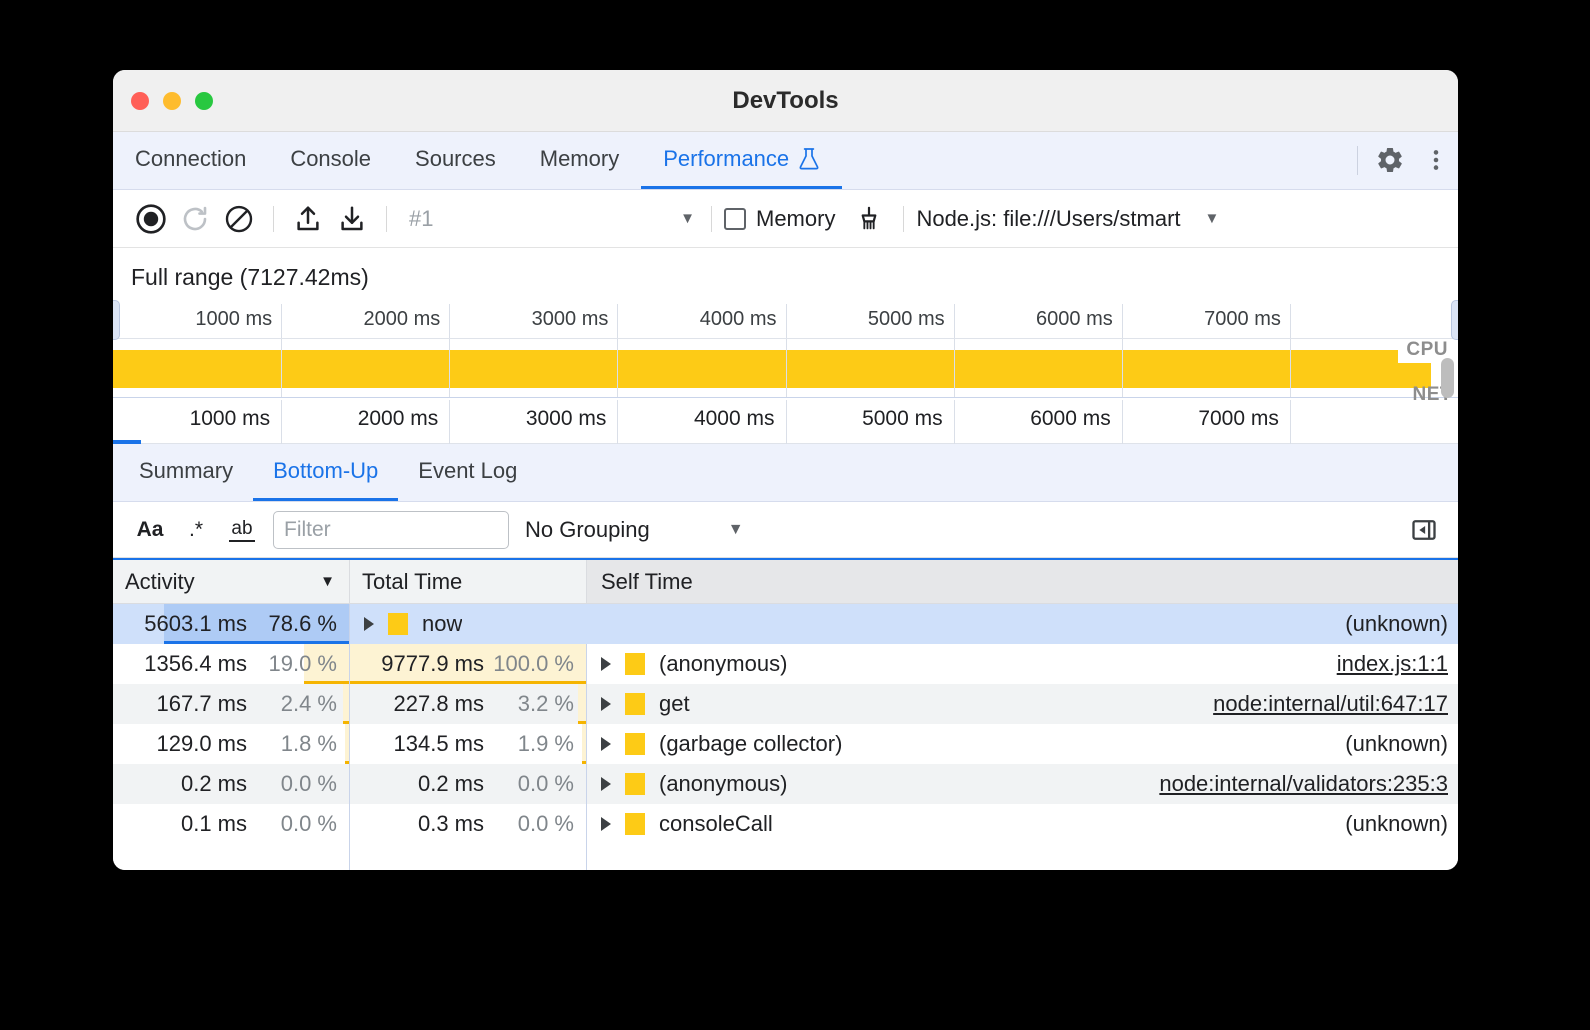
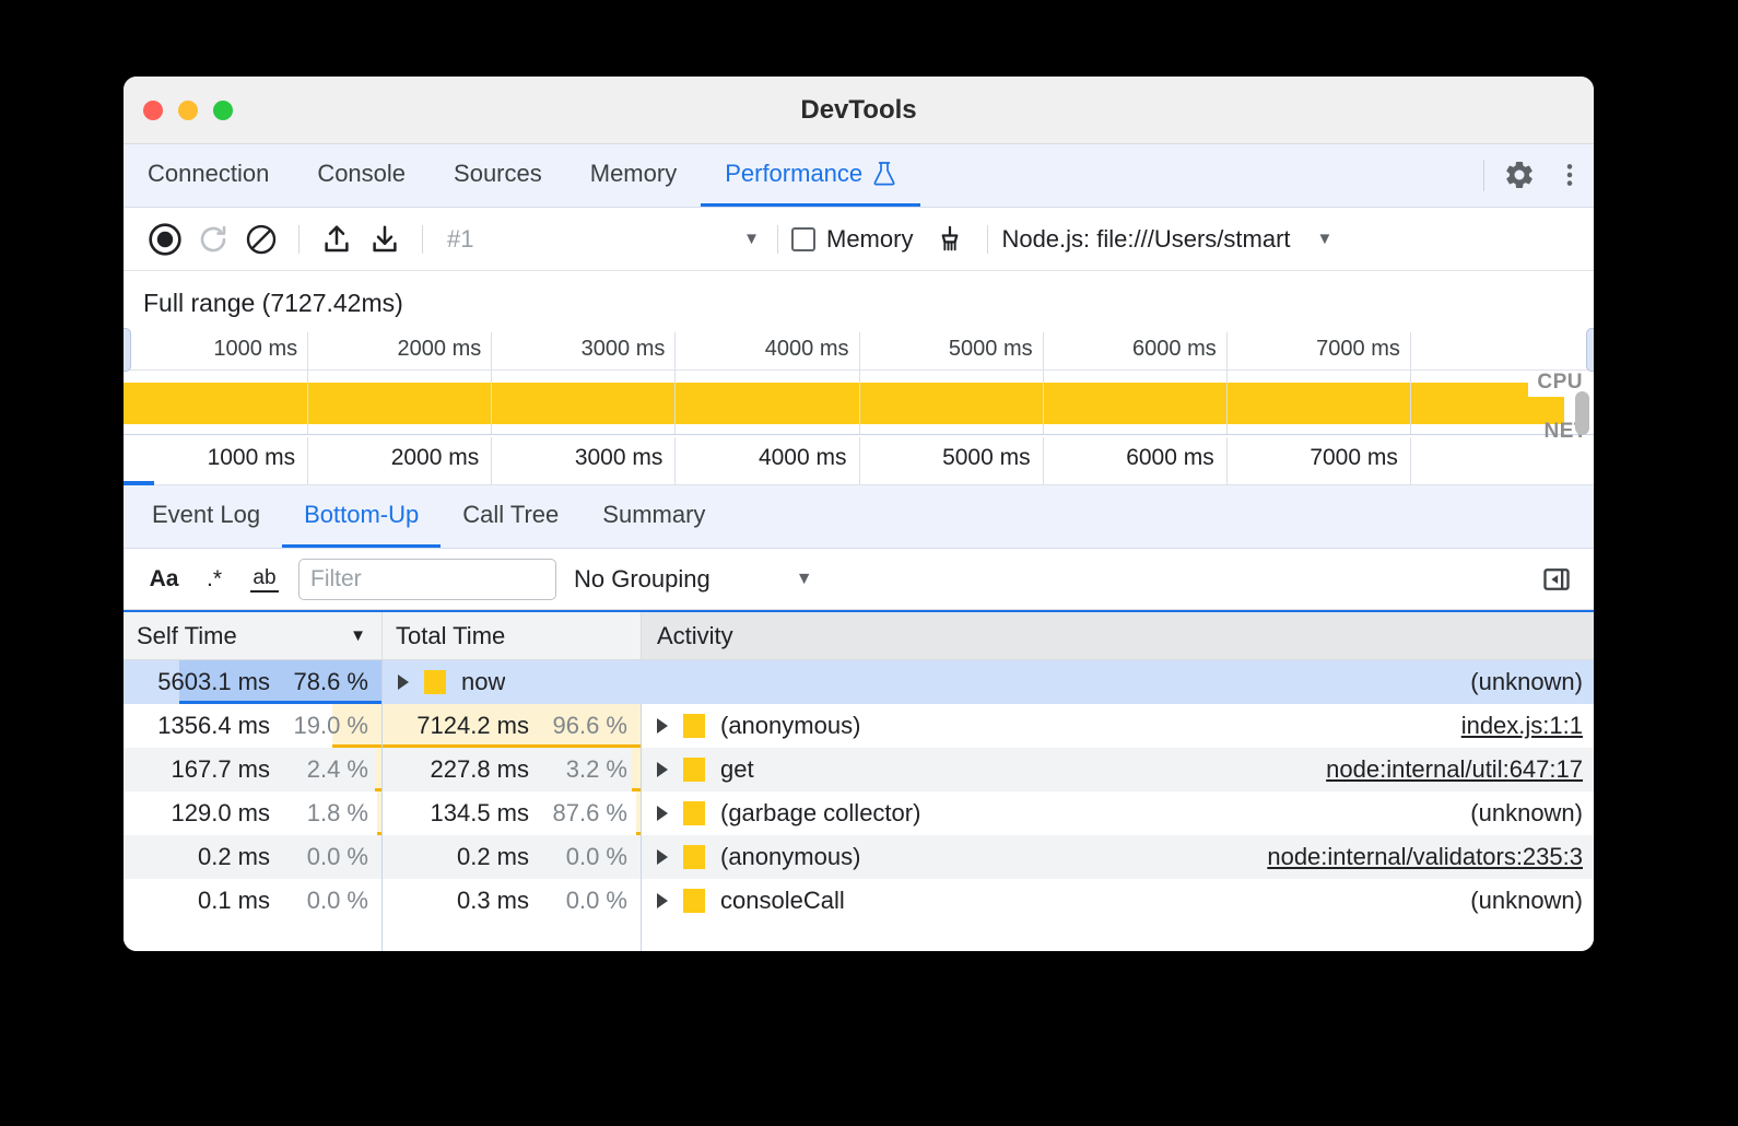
  DevTools
  Connection
  Console
  Sources
  Memory
  Performance
  #1
  ▼
  Memory
  Node.js: file:///Users/stmart
  ▼
  Full range (7127.42ms)
  1000 ms
  2000 ms
  3000 ms
  4000 ms
  5000 ms
  6000 ms
  7000 ms
  CPU
  1000 ms
  2000 ms
  3000 ms
  4000 ms
  5000 ms
  6000 ms
  7000 ms
- Summary
+ Event Log
  Bottom-Up
+ Call Tree
- Event Log
+ Summary
  Aa
  .*
  ab
  Filter
  No Grouping
  ▼
- Activity
+ Self Time
  ▼
  Total Time
- Self Time
+ Activity
  5603.1 ms
  78.6 %
  now
  (unknown)
  1356.4 ms
  19.0 %
- 9777.9 ms
+ 7124.2 ms
- 100.0 %
+ 96.6 %
  (anonymous)
  index.js:1:1
  167.7 ms
  2.4 %
  227.8 ms
  3.2 %
  get
  node:internal/util:647:17
  129.0 ms
  1.8 %
  134.5 ms
- 1.9 %
+ 87.6 %
  (garbage collector)
  (unknown)
  0.2 ms
  0.0 %
  0.2 ms
  0.0 %
  (anonymous)
  node:internal/validators:235:3
  0.1 ms
  0.0 %
  0.3 ms
  0.0 %
  consoleCall
  (unknown)
